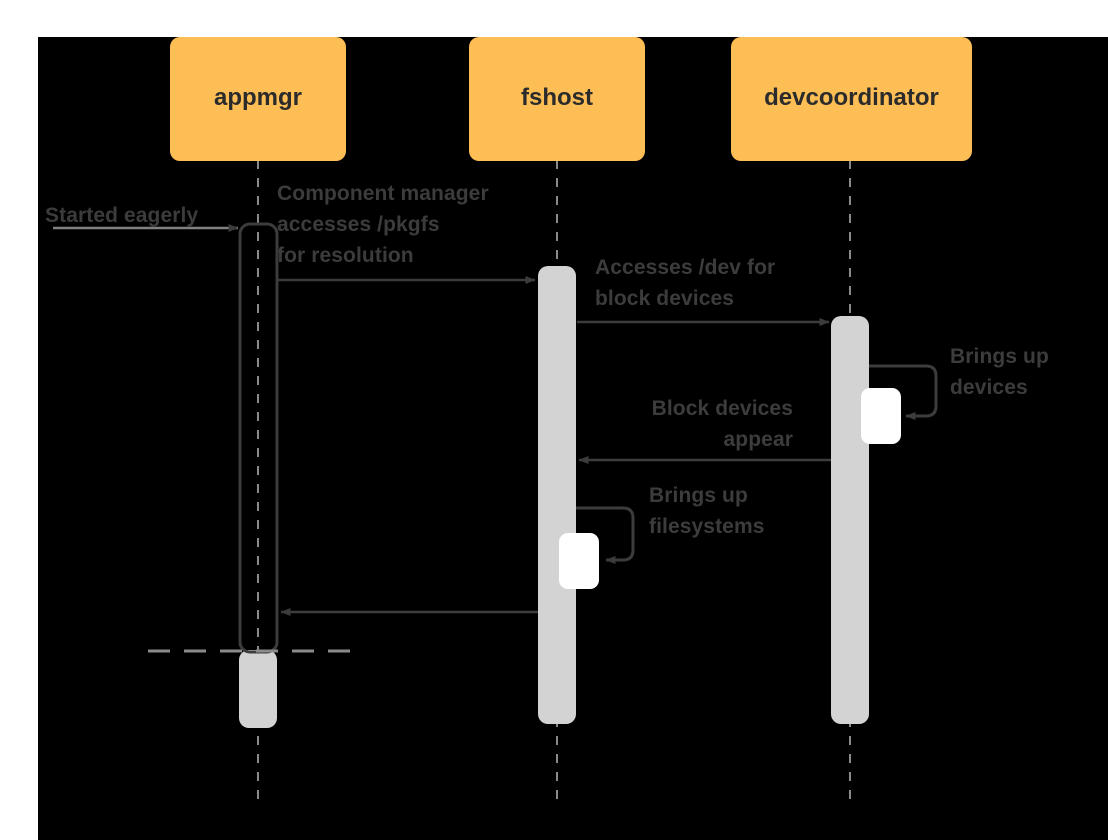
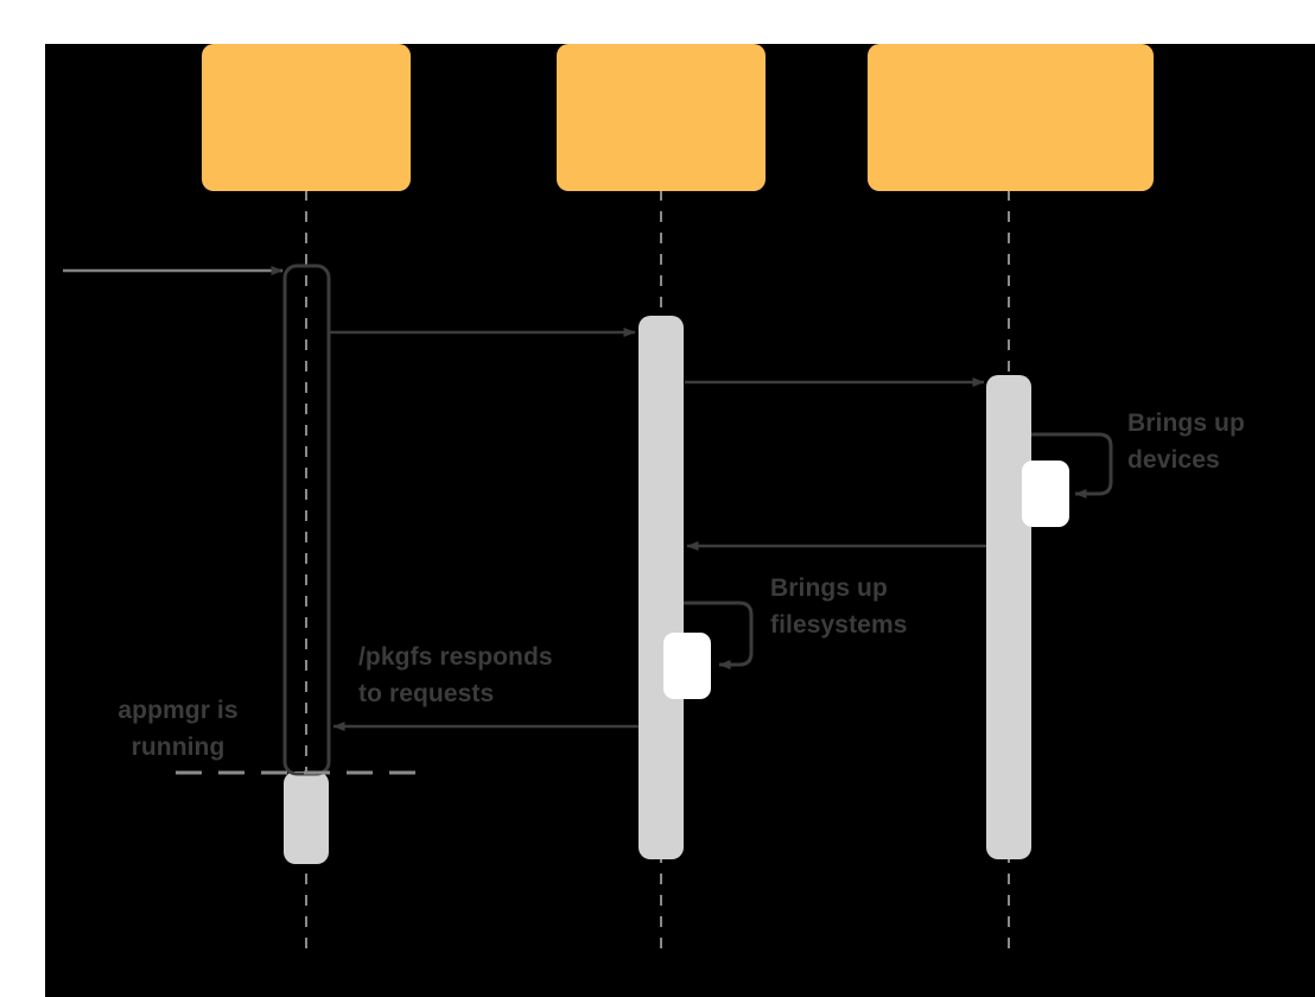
- appmgr
- fshost
- devcoordinator
- Started eagerly
- Component manager
- accesses /pkgfs
- for resolution
- Accesses /dev for
- block devices
  Brings up
  devices
- Block devices
- appear
  Brings up
  filesystems
+ /pkgfs responds
+ to requests
+ appmgr is
+ running
